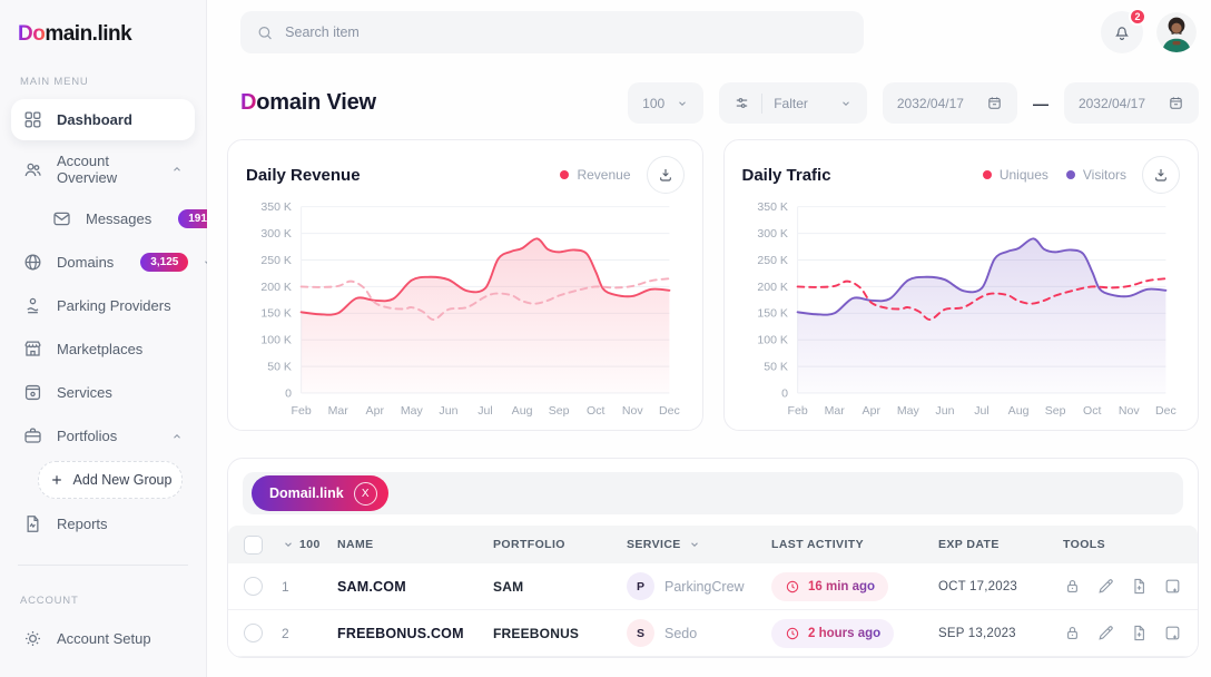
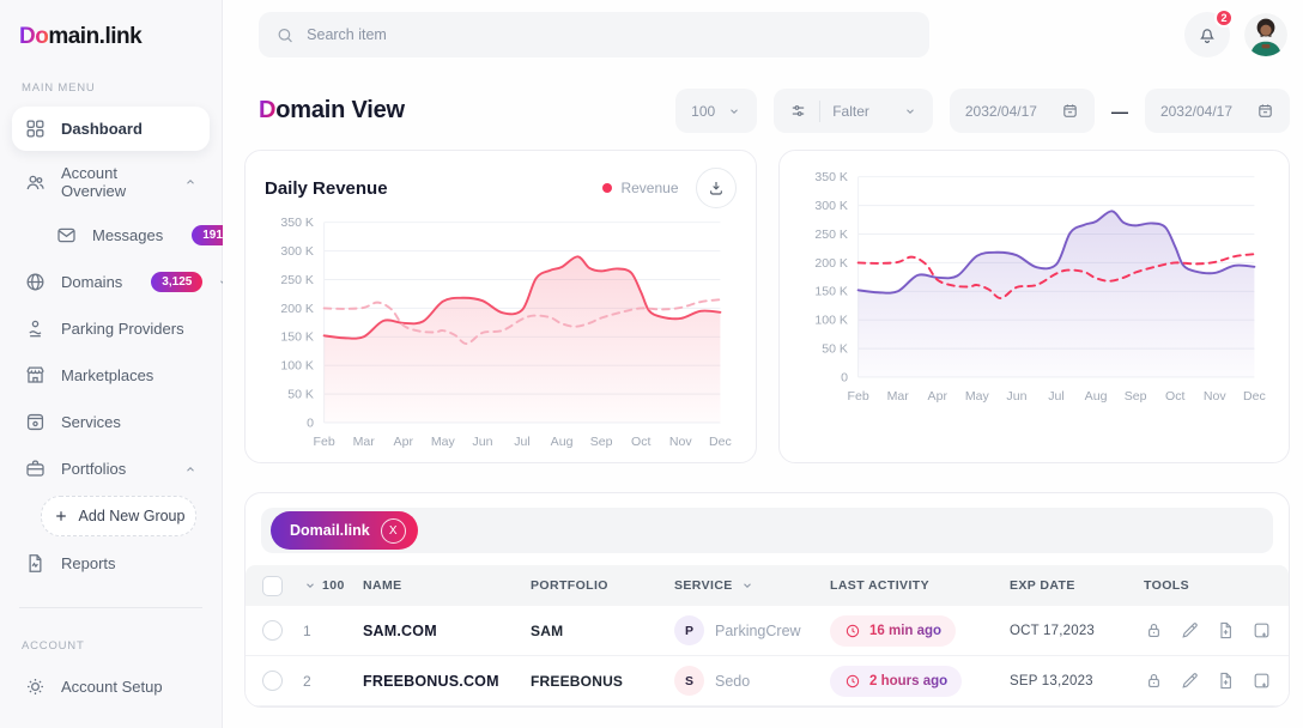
  Domain.link
  MAIN MENU
  Dashboard
  Account Overview
  Messages
  Domains
  3,125
  Parking Providers
  Marketplaces
  Services
  Portfolios
  Add New Group
  Reports
  ACCOUNT
  Account Setup
  Search item
  2
  Domain View
  100
  Falter
  2032/04/17
  —
  2032/04/17
  Daily Revenue
  Revenue
  350 K
  300 K
  250 K
  200 K
  150 K
  100 K
  50 K
  0
  Feb
  Mar
  Apr
  May
  Jun
  Jul
  Aug
  Sep
  Oct
  Nov
  Dec
- Daily Trafic
- Uniques
- Visitors
  350 K
  300 K
  250 K
  200 K
  150 K
  100 K
  50 K
  0
  Feb
  Mar
  Apr
  May
  Jun
  Jul
  Aug
  Sep
  Oct
  Nov
  Dec
  Domail.link
  X
  100
  NAME
  PORTFOLIO
  SERVICE
  LAST ACTIVITY
  EXP DATE
  TOOLS
  1
  SAM.COM
  SAM
  P
  ParkingCrew
  16 min ago
  OCT 17,2023
  2
  FREEBONUS.COM
  FREEBONUS
  S
  Sedo
  2 hours ago
  SEP 13,2023
